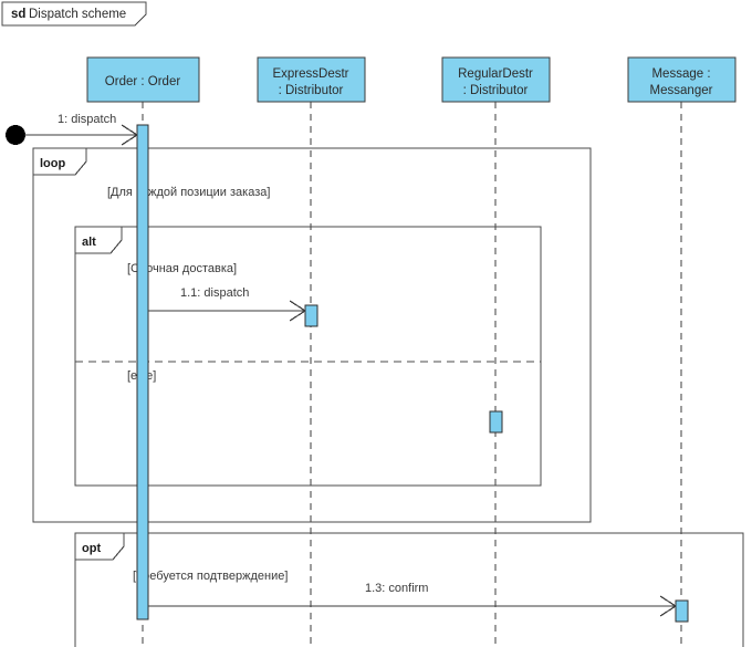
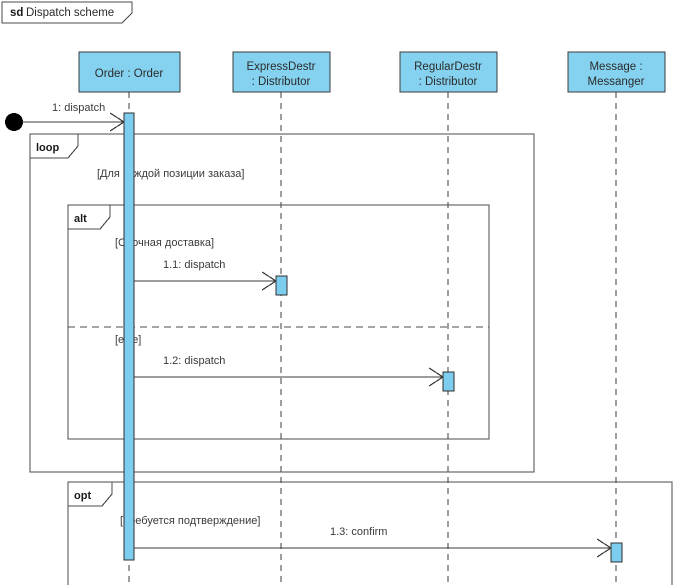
  sd
  Dispatch scheme
  Order : Order
  ExpressDestr
  : Distributor
  RegularDestr
  : Distributor
  Message :
  Messanger
  loop
  [Дляждой позиции заказа]
  alt
  [Сочная доставка]
  opt
  [ебуется подтверждение]
  1: dispatch
  1.1: dispatch
+ 1.2: dispatch
  1.3: confirm
